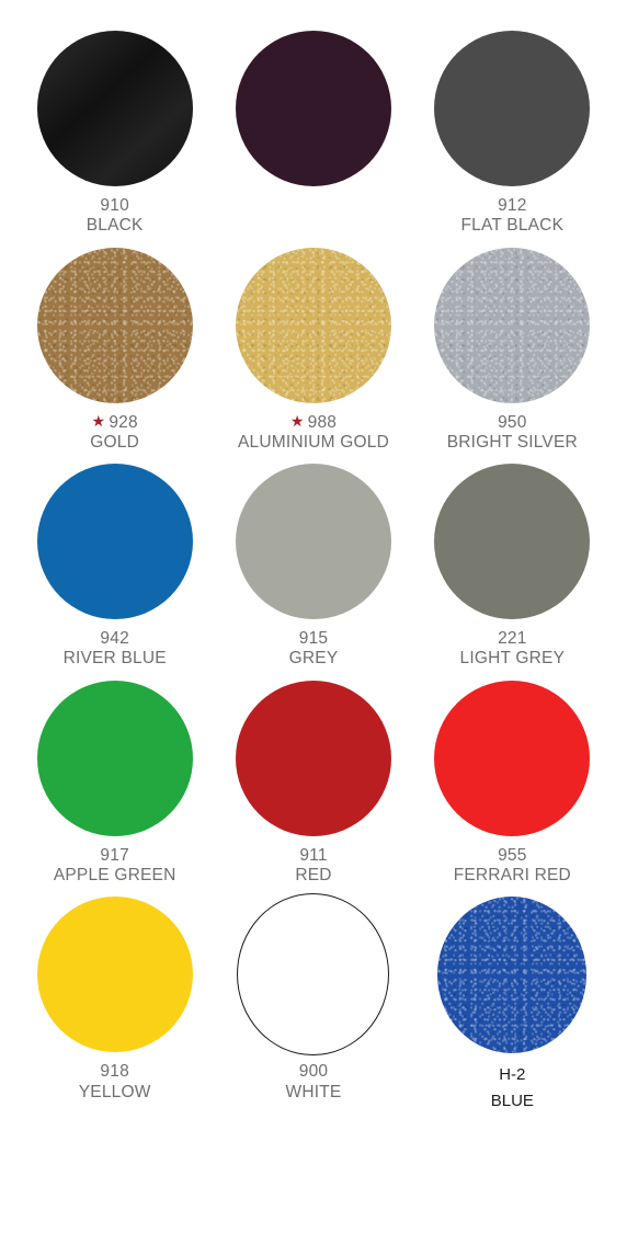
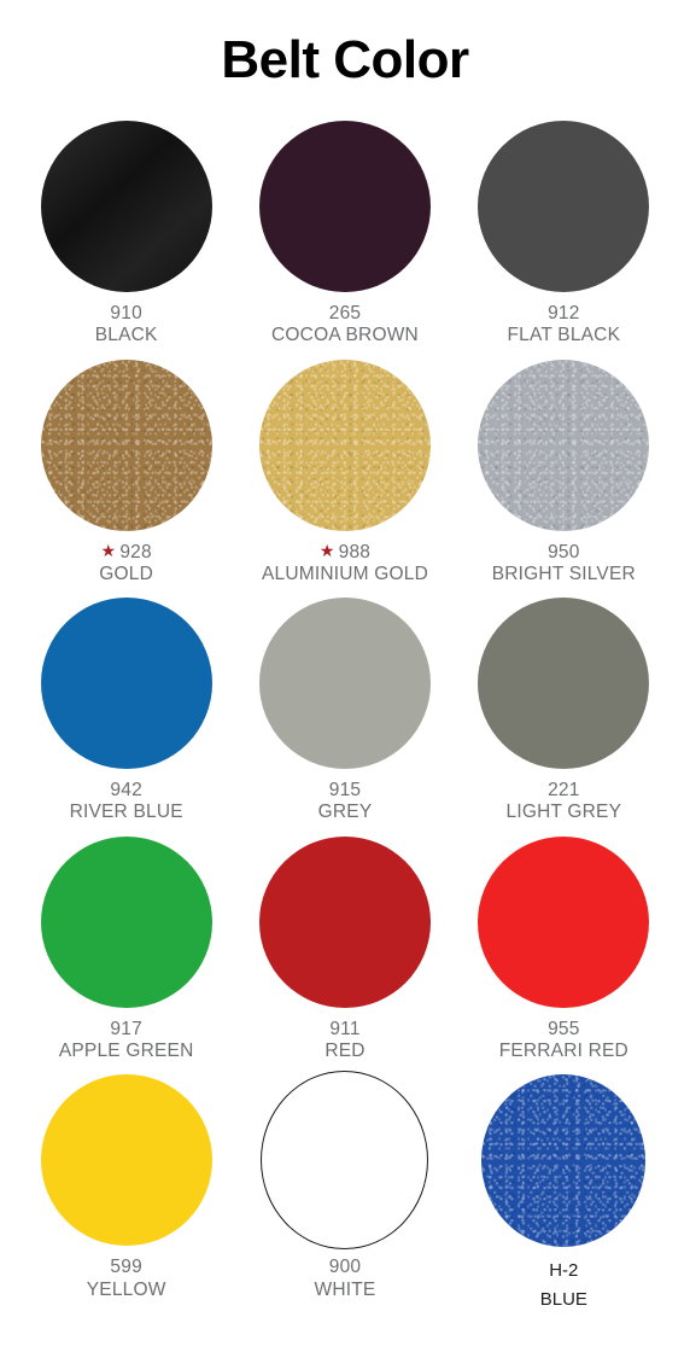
+ Belt Color
  910
  BLACK
+ 265
+ COCOA BROWN
  912
  FLAT BLACK
  ★ 928
  GOLD
  ★ 988
  ALUMINIUM GOLD
  950
  BRIGHT SILVER
  942
  RIVER BLUE
  915
  GREY
  221
  LIGHT GREY
  917
  APPLE GREEN
  911
  RED
  955
  FERRARI RED
- 918
+ 599
  YELLOW
  900
  WHITE
  H-2
  BLUE
